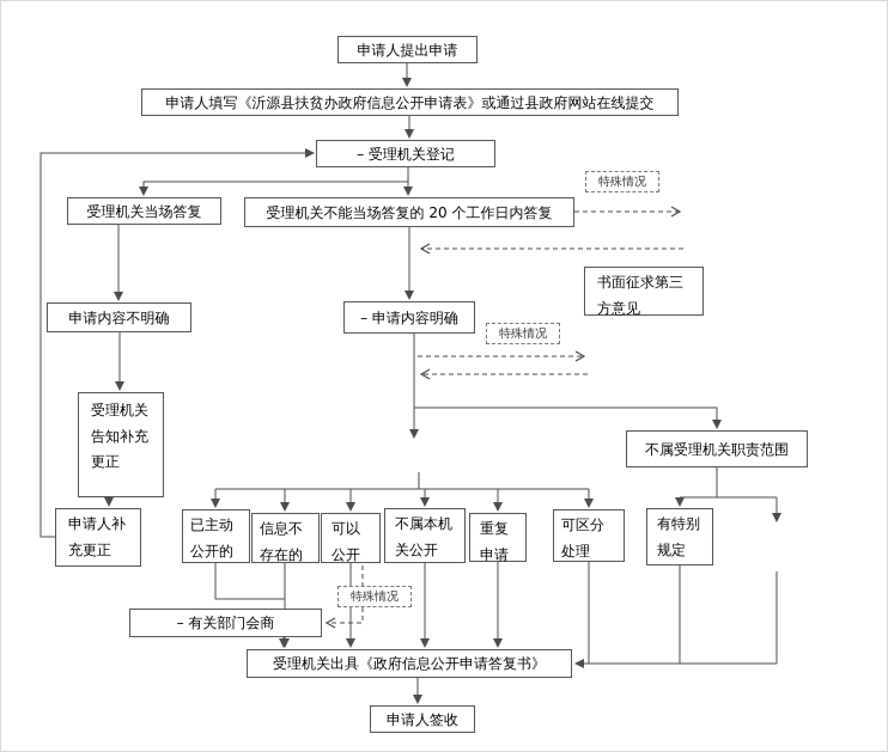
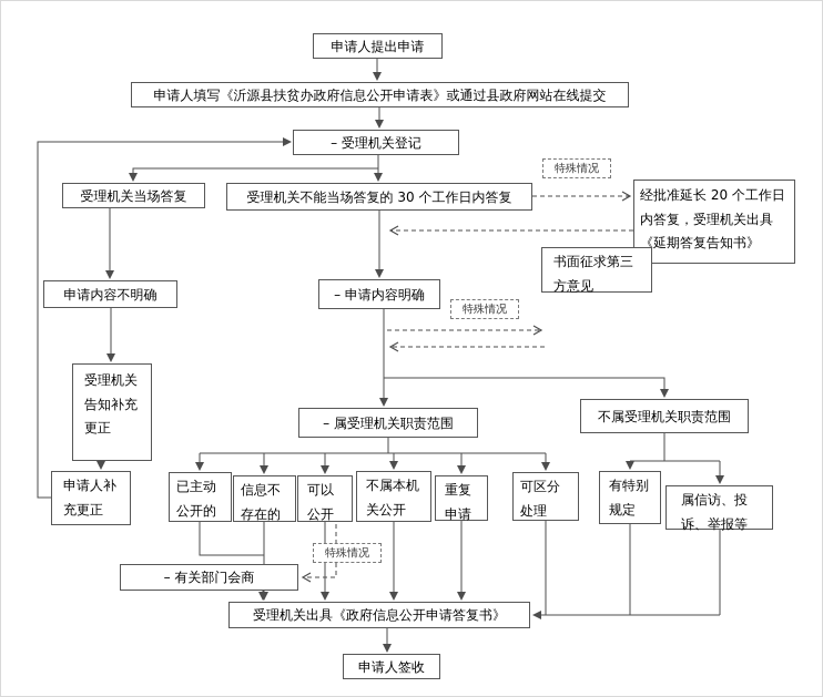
  申请人提出申请
  申请人填写《沂源县扶贫办政府信息公开申请表》或通过县政府网站在线提交
  – 受理机关登记
  受理机关当场答复
- 受理机关不能当场答复的 20 个工作日内答复
+ 受理机关不能当场答复的 30 个工作日内答复
  特殊情况
+ 经批准延长 20 个工作日内答复，受理机关出具《延期答复告知书》
  书面征求第三方意见
  申请内容不明确
  – 申请内容明确
  特殊情况
  受理机关告知补充更正
  申请人补充更正
+ – 属受理机关职责范围
  不属受理机关职责范围
  已主动公开的
  信息不存在的
  可以公开
  不属本机关公开
  重复申请
  可区分处理
  有特别规定
+ 属信访、投诉、举报等
  特殊情况
  – 有关部门会商
  受理机关出具《政府信息公开申请答复书》
  申请人签收
